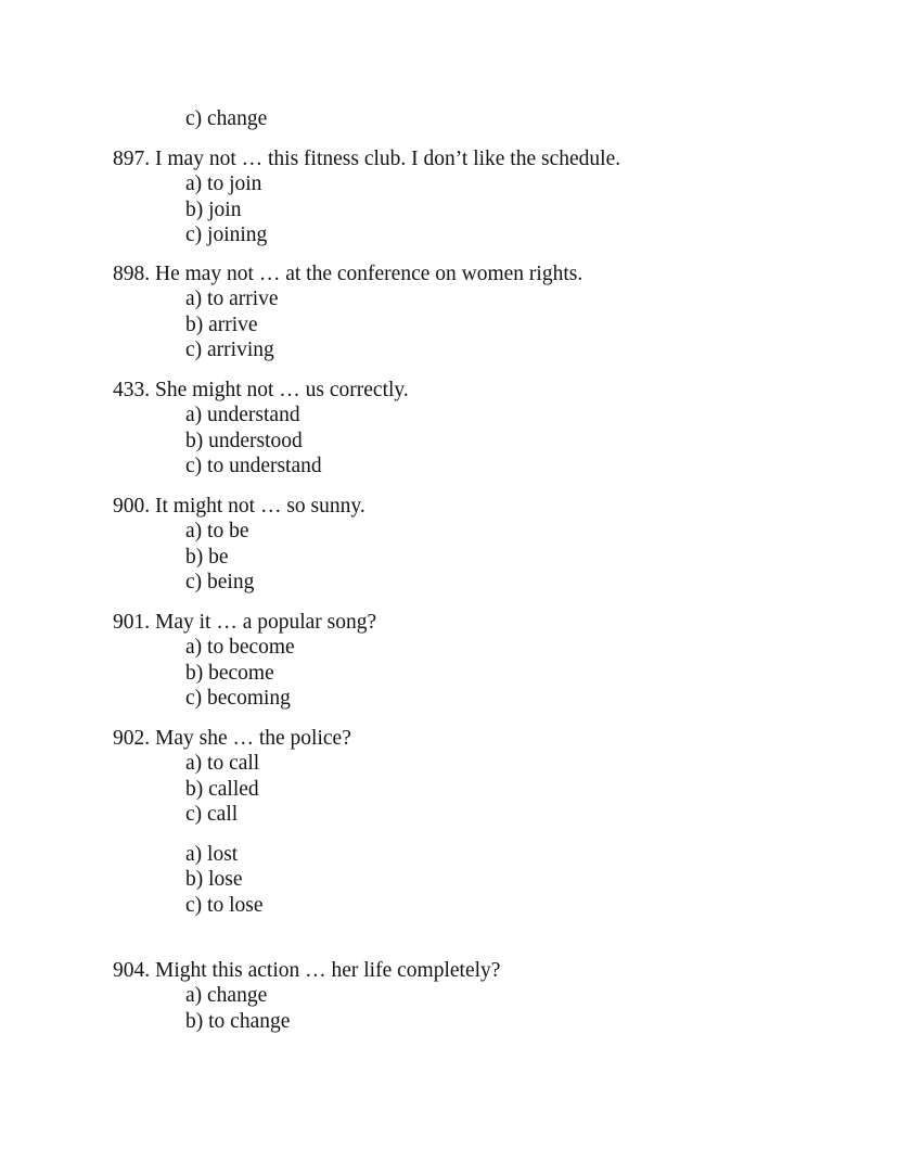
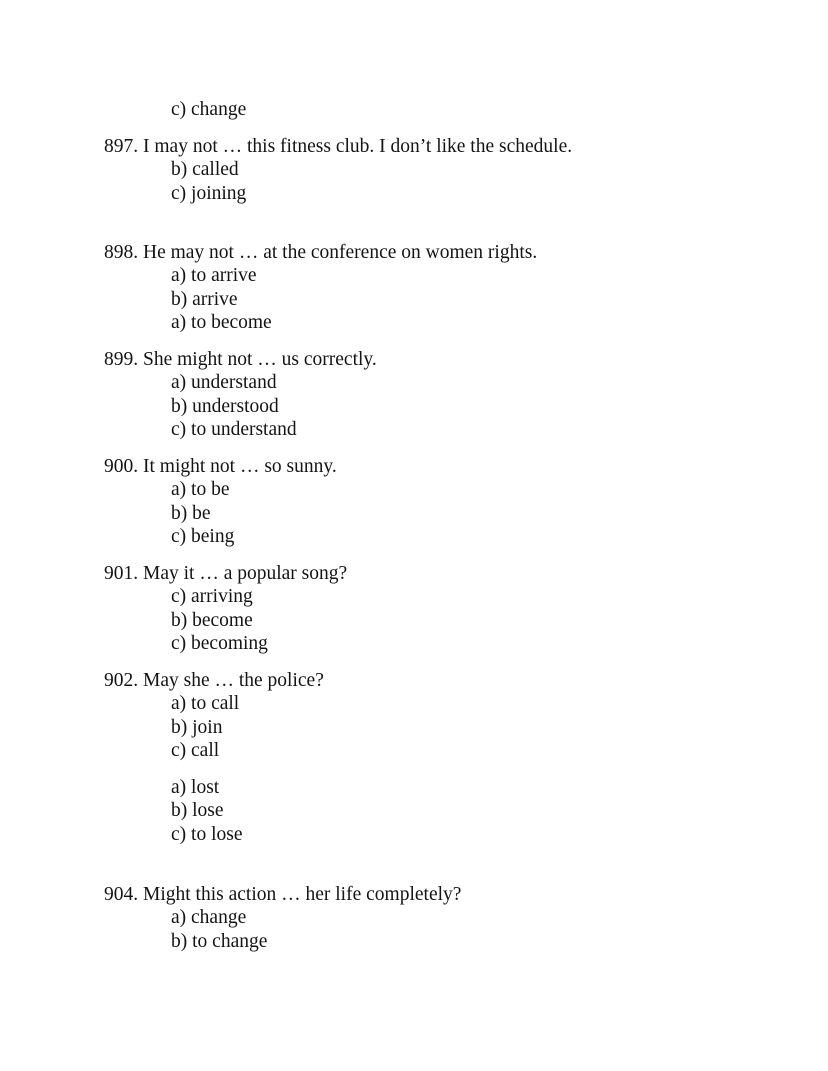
  c) change
  897. I may not … this fitness club. I don’t like the schedule.
- a) to join
- b) join
+ b) called
  c) joining
  898. He may not … at the conference on women rights.
  a) to arrive
  b) arrive
- c) arriving
+ a) to become
- 433. She might not … us correctly.
+ 899. She might not … us correctly.
  a) understand
  b) understood
  c) to understand
  900. It might not … so sunny.
  a) to be
  b) be
  c) being
  901. May it … a popular song?
- a) to become
+ c) arriving
  b) become
  c) becoming
  902. May she … the police?
  a) to call
- b) called
+ b) join
  c) call
  a) lost
  b) lose
  c) to lose
  904. Might this action … her life completely?
  a) change
  b) to change
